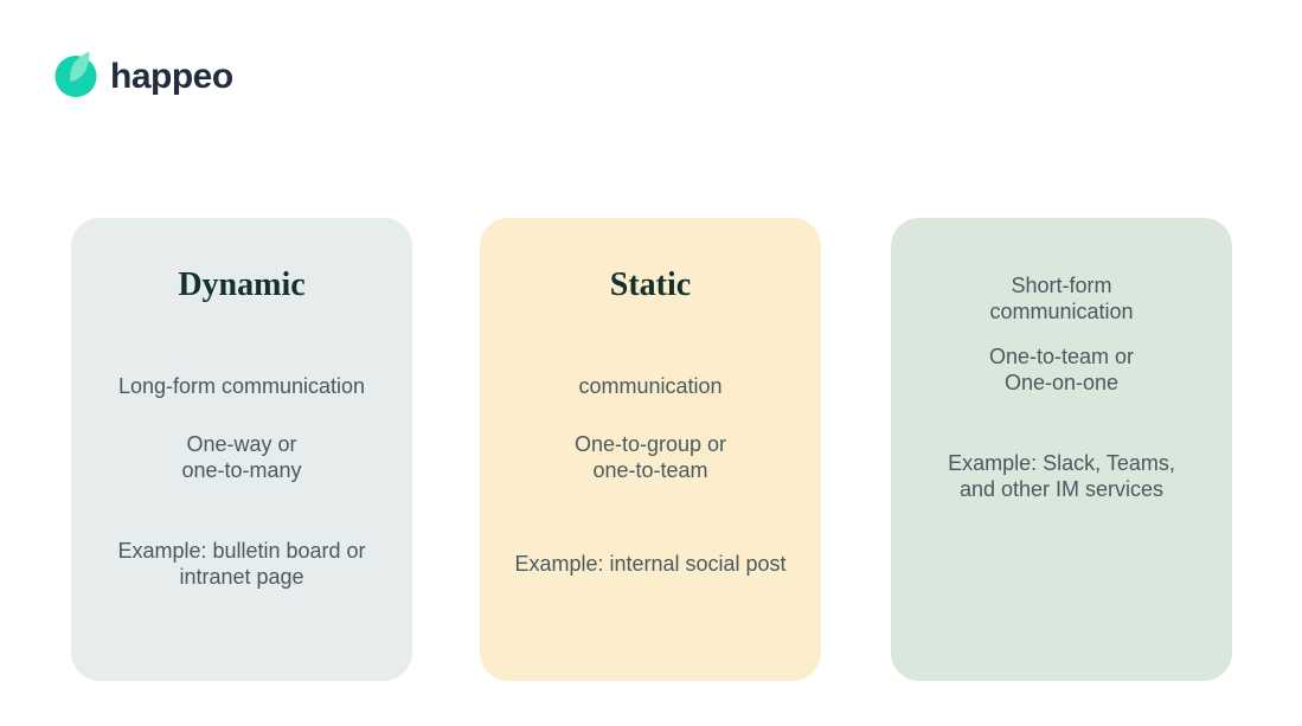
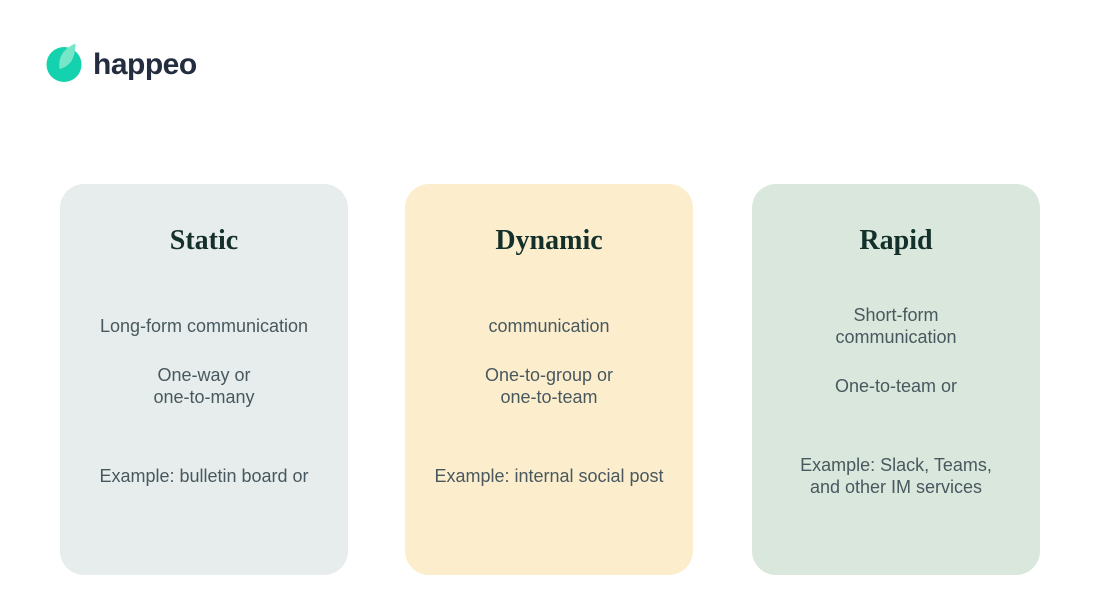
  happeo
- Dynamic
+ Static
  Long-form communication
  One-way or
  one-to-many
  Example: bulletin board or
- intranet page
- Static
+ Dynamic
  communication
  One-to-group or
  one-to-team
  Example: internal social post
+ Rapid
  Short-form
  communication
  One-to-team or
- One-on-one
  Example: Slack, Teams,
  and other IM services
